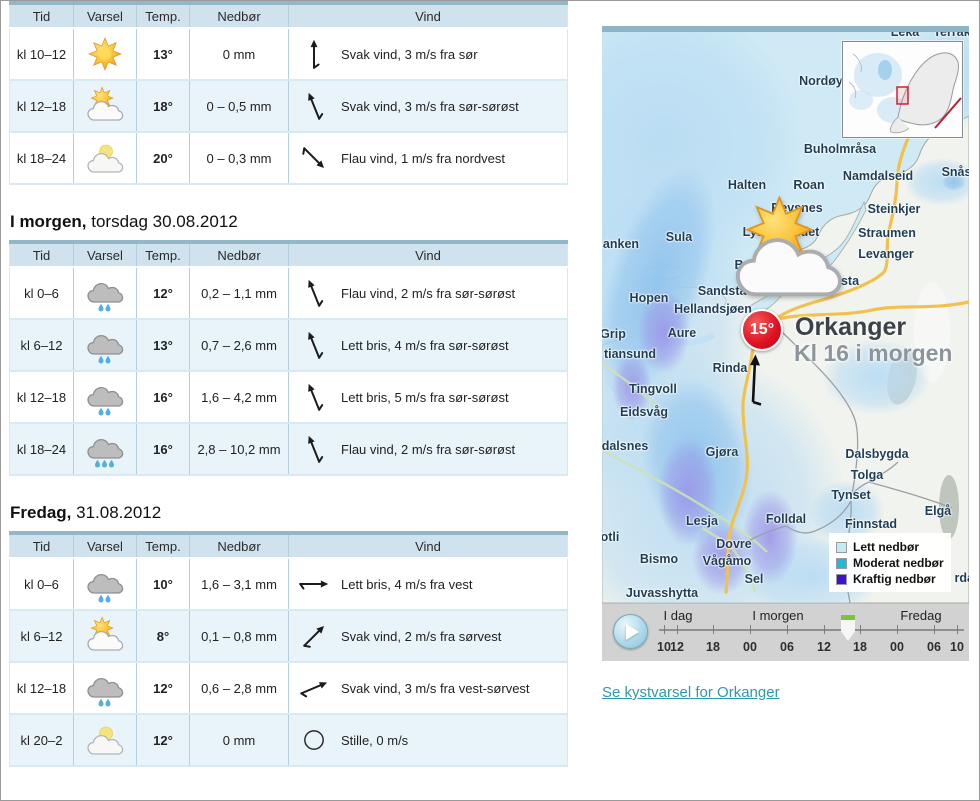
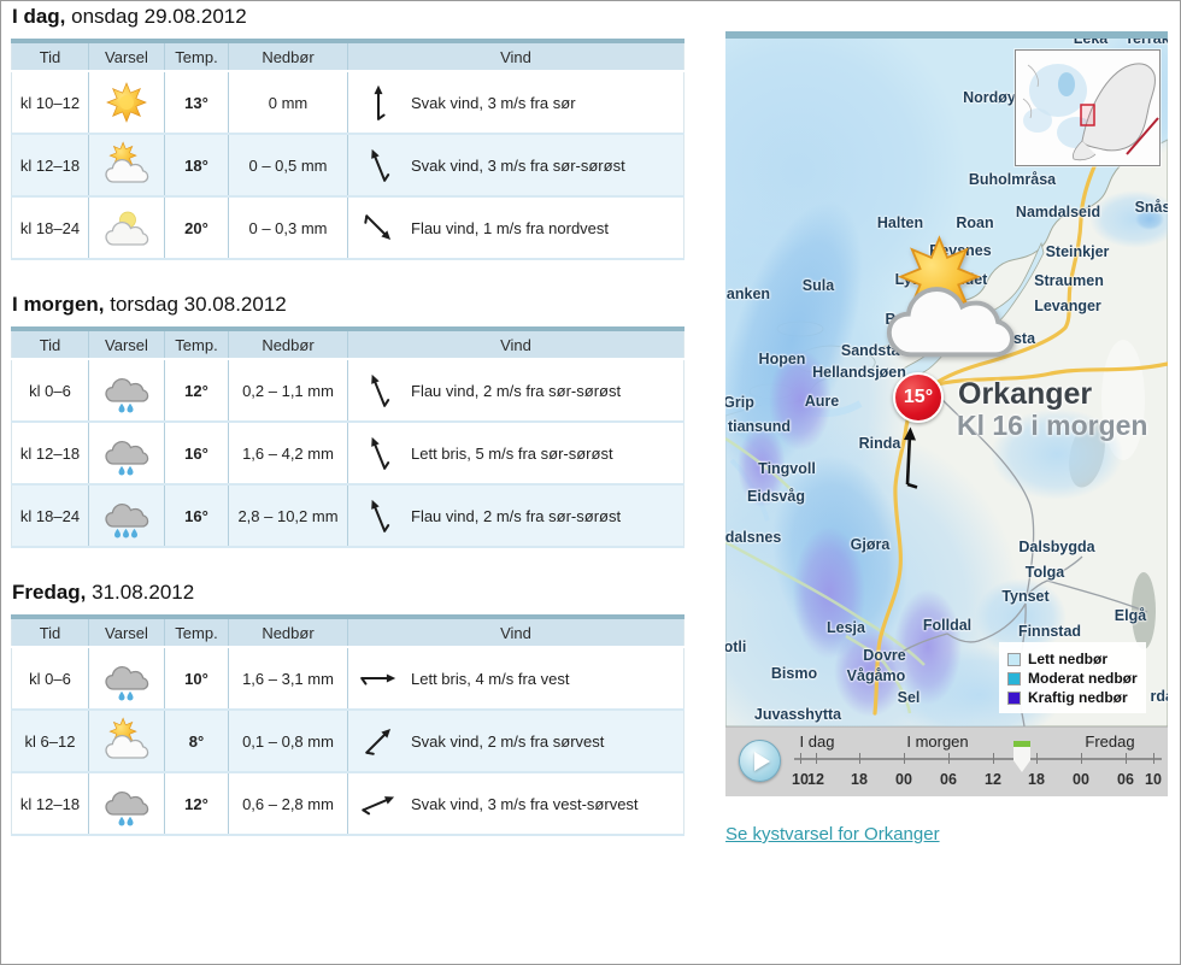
+ I dag, onsdag 29.08.2012
  Tid	Varsel	Temp.	Nedbør	Vind
  kl 10–12		13°	0 mm	Svak vind, 3 m/s fra sør
  kl 12–18		18°	0 – 0,5 mm	Svak vind, 3 m/s fra sør-sørøst
  kl 18–24		20°	0 – 0,3 mm	Flau vind, 1 m/s fra nordvest
  I morgen, torsdag 30.08.2012
  Tid	Varsel	Temp.	Nedbør	Vind
  kl 0–6		12°	0,2 – 1,1 mm	Flau vind, 2 m/s fra sør-sørøst
- kl 6–12		13°	0,7 – 2,6 mm	Lett bris, 4 m/s fra sør-sørøst
  kl 12–18		16°	1,6 – 4,2 mm	Lett bris, 5 m/s fra sør-sørøst
  kl 18–24		16°	2,8 – 10,2 mm	Flau vind, 2 m/s fra sør-sørøst
  Fredag, 31.08.2012
  Tid	Varsel	Temp.	Nedbør	Vind
  kl 0–6		10°	1,6 – 3,1 mm	Lett bris, 4 m/s fra vest
  kl 6–12		8°	0,1 – 0,8 mm	Svak vind, 2 m/s fra sørvest
  kl 12–18		12°	0,6 – 2,8 mm	Svak vind, 3 m/s fra vest-sørvest
- kl 20–2		12°	0 mm	Stille, 0 m/s
  Leka
  Terråk
  Nordøy
  Buholmråsa
  Halten
  Roan
  Namdalseid
  Snås
  Steinkjer
  Sula
  Straumen
  anken
  Levanger
  B
  sta
  Sandst
  Hopen
  Hellandsjøen
  Grip
  Aure
  tiansund
  Rinda
  Tingvoll
  Eidsvåg
  dalsnes
  Gjøra
  Dalsbygda
  Tolga
  Tynset
  Elgå
  Lesja
  Folldal
  Finnstad
  otli
  Dovre
  Bismo
  Vågåmo
  Sel
  Juvasshytta
  15°
  Orkanger
  Kl 16 i morgen
  Lett nedbør
  Moderat nedbør
  Kraftig nedbør
  10
  12
  18
  00
  06
  12
  18
  00
  06
  10
  I dag
  I morgen
  Fredag
  Se kystvarsel for Orkanger
